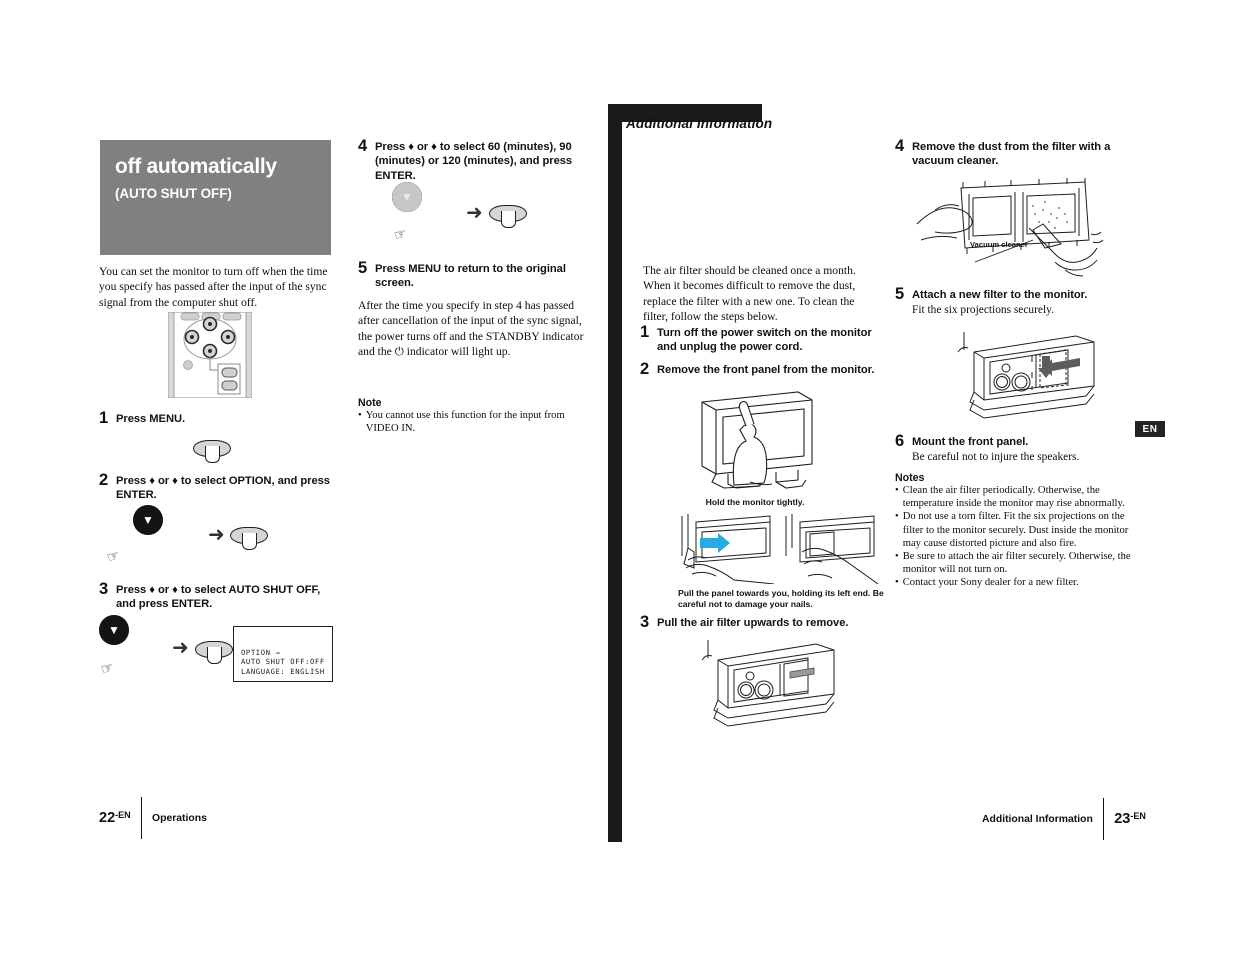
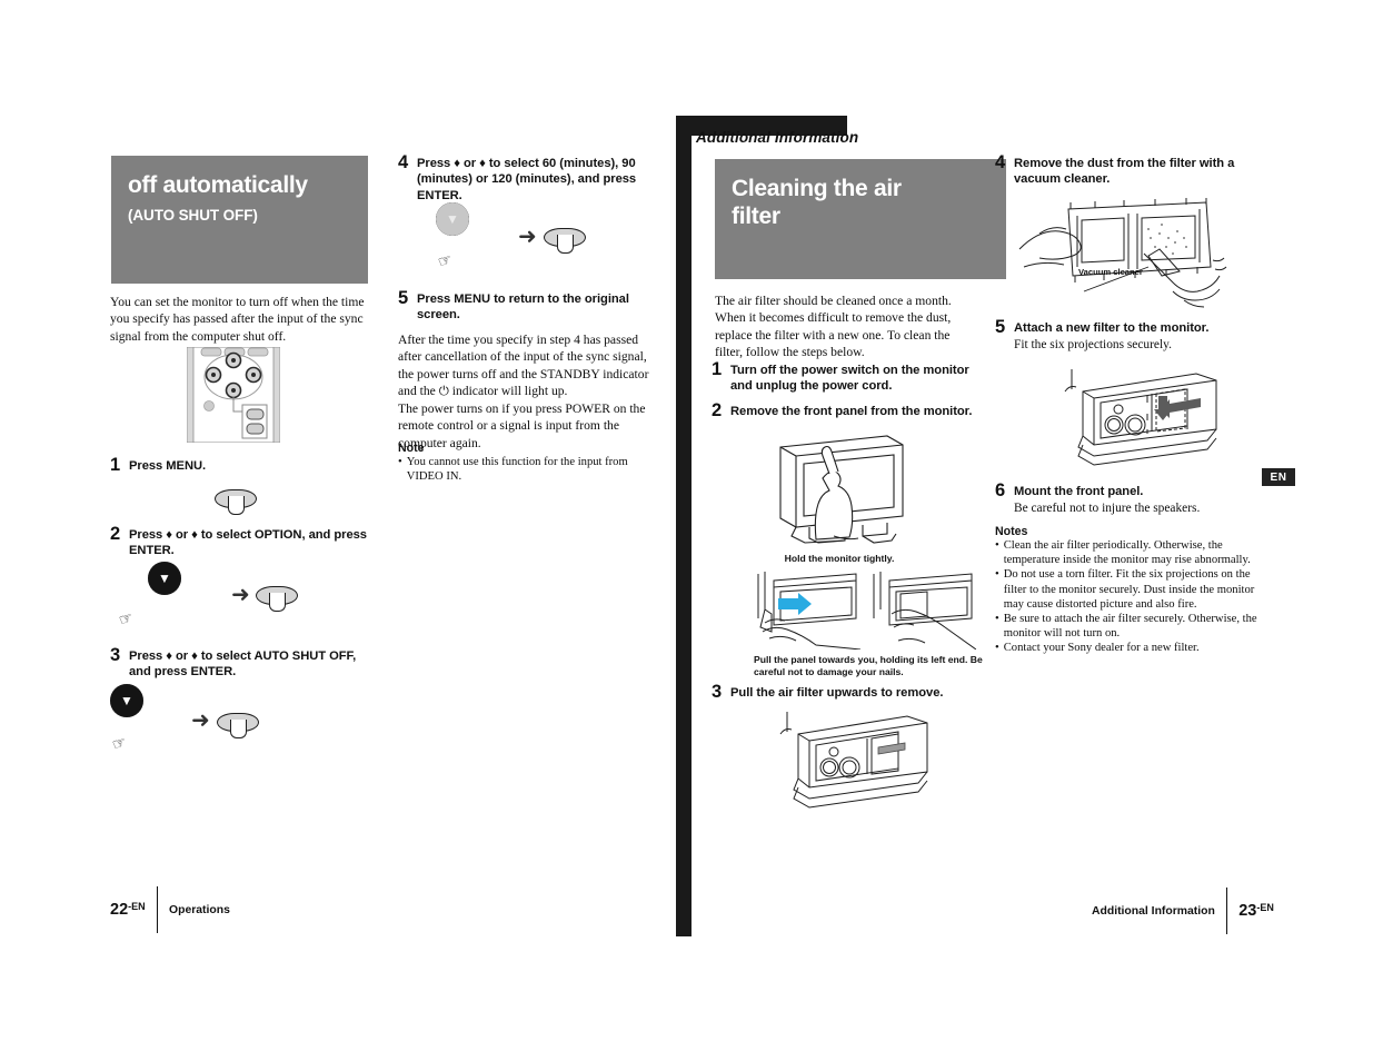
  off automatically
  (AUTO SHUT OFF)
  You can set the monitor to turn off when the time you specify has passed after the input of the sync signal from the computer shut off.
  1
  Press MENU.
  2
  Press ♦ or ♦ to select OPTION, and press ENTER.
  ▼
  ➜
  3
  Press ♦ or ♦ to select AUTO SHUT OFF, and press ENTER.
  ▼
  ➜
- OPTION →
- AUTO SHUT OFF:OFF
- LANGUAGE: ENGLISH
  4
  Press ♦ or ♦ to select 60 (minutes), 90 (minutes) or 120 (minutes), and press ENTER.
  ▼
  ➜
  5
  Press MENU to return to the original screen.
  After the time you specify in step 4 has passed after cancellation of the input of the sync signal, the power turns off and the STANDBY indicator and the ⏻ indicator will light up.
+ The power turns on if you press POWER on the remote control or a signal is input from the computer again.
  Note
  •
  You cannot use this function for the input from VIDEO IN.
  22-EN
  Operations
  EN
  Additional Information
+ Cleaning the air
+ filter
  The air filter should be cleaned once a month. When it becomes difficult to remove the dust, replace the filter with a new one. To clean the filter, follow the steps below.
  1
  Turn off the power switch on the monitor and unplug the power cord.
  2
  Remove the front panel from the monitor.
  Hold the monitor tightly.
  Pull the panel towards you, holding its left end. Be careful not to damage your nails.
  3
  Pull the air filter upwards to remove.
  4
  Remove the dust from the filter with a vacuum cleaner.
  Vacuum cleaner
  5
  Attach a new filter to the monitor.
  Fit the six projections securely.
  6
  Mount the front panel.
  Be careful not to injure the speakers.
  Notes
  •
  Clean the air filter periodically. Otherwise, the temperature inside the monitor may rise abnormally.
  •
  Do not use a torn filter. Fit the six projections on the filter to the monitor securely. Dust inside the monitor may cause distorted picture and also fire.
  •
  Be sure to attach the air filter securely. Otherwise, the monitor will not turn on.
  •
  Contact your Sony dealer for a new filter.
  Additional Information
  23-EN
